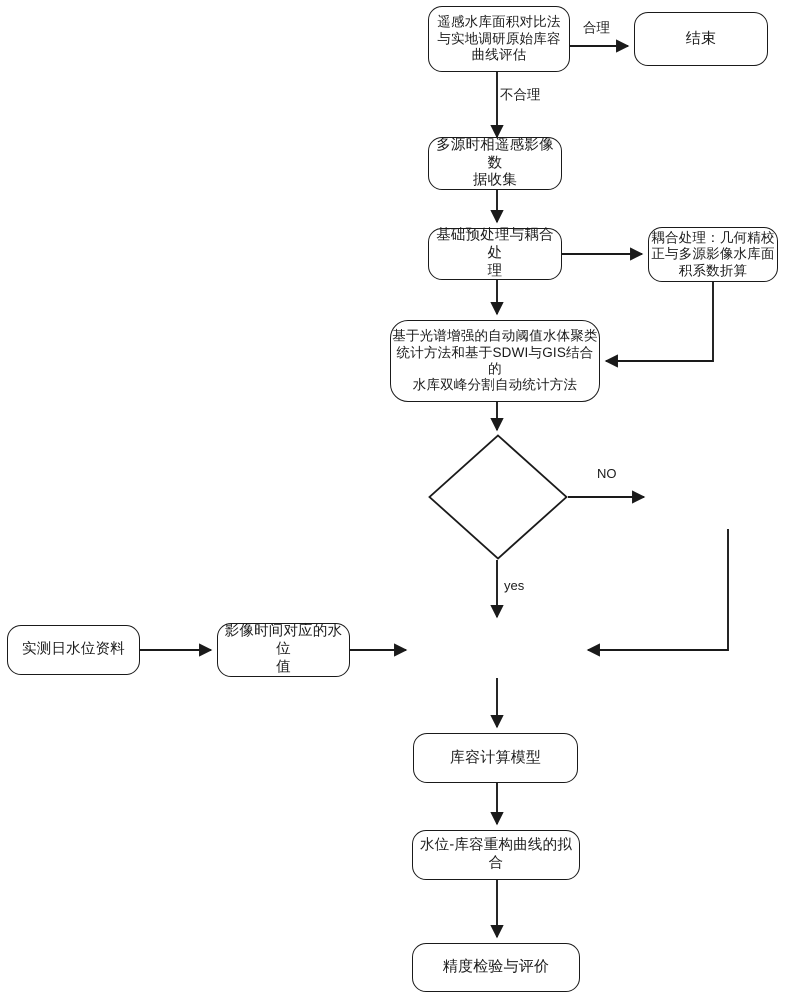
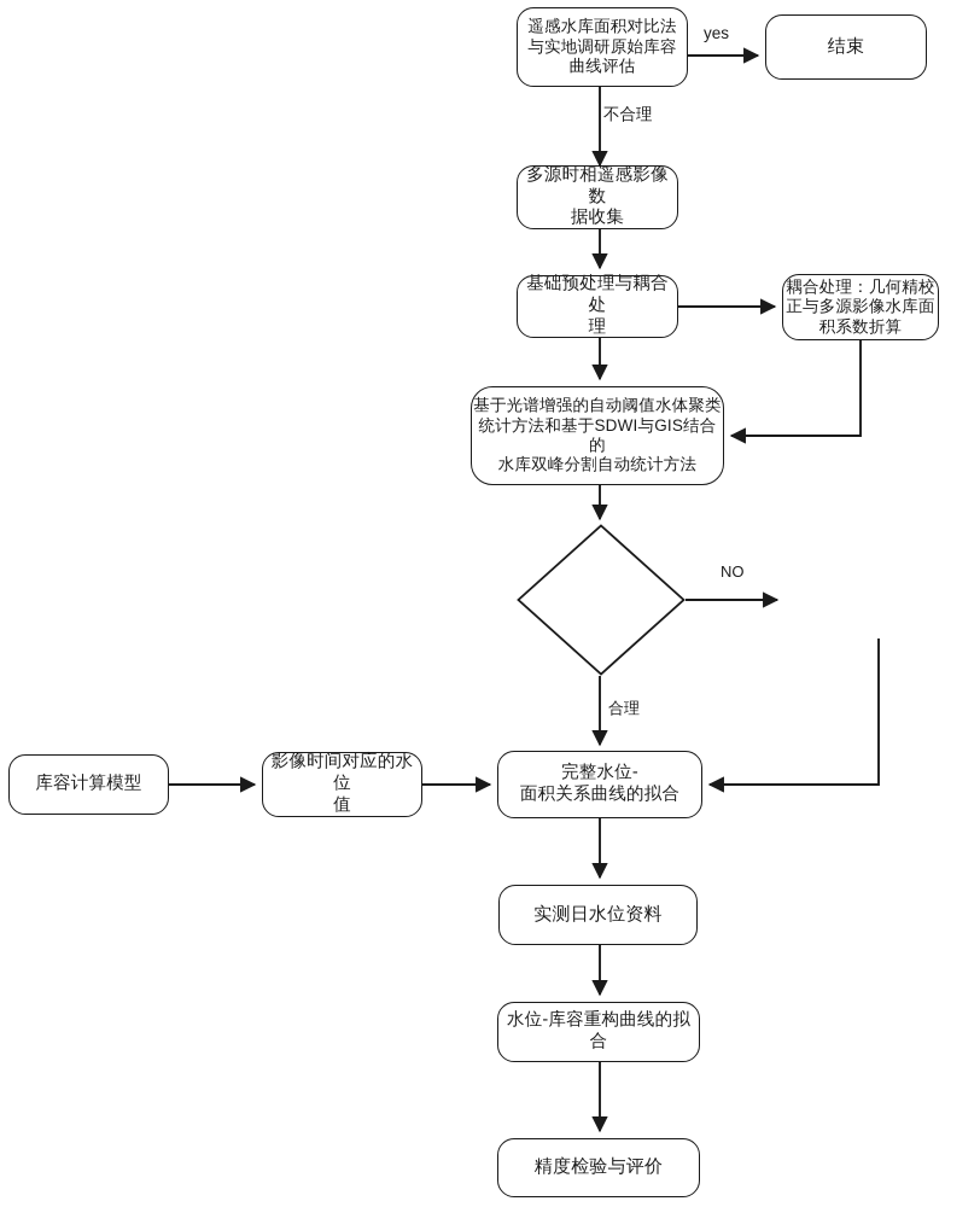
  遥感水库面积对比法
  与实地调研原始库容
  曲线评估
  结束
  多源时相遥感影像数
  据收集
  基础预处理与耦合处
  理
  耦合处理：几何精校
  正与多源影像水库面
  积系数折算
  基于光谱增强的自动阈值水体聚类
  统计方法和基于SDWI与GIS结合的
  水库双峰分割自动统计方法
- 实测日水位资料
+ 库容计算模型
  影像时间对应的水位
  值
+ 完整水位-
+ 面积关系曲线的拟合
- 库容计算模型
+ 实测日水位资料
  水位-库容重构曲线的拟合
  精度检验与评价
- 合理
+ yes
  不合理
  NO
- yes
+ 合理
